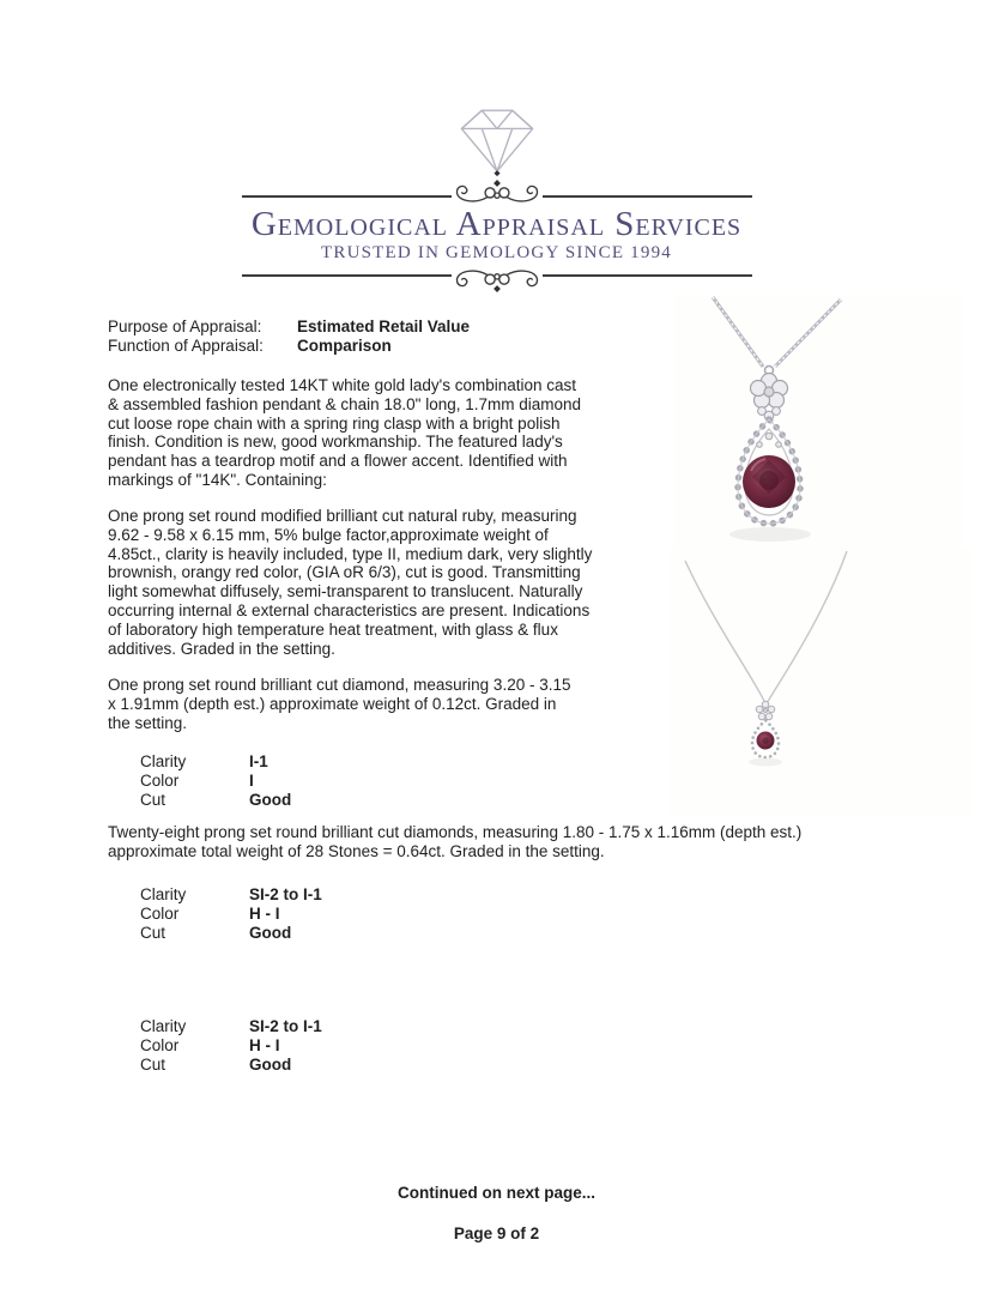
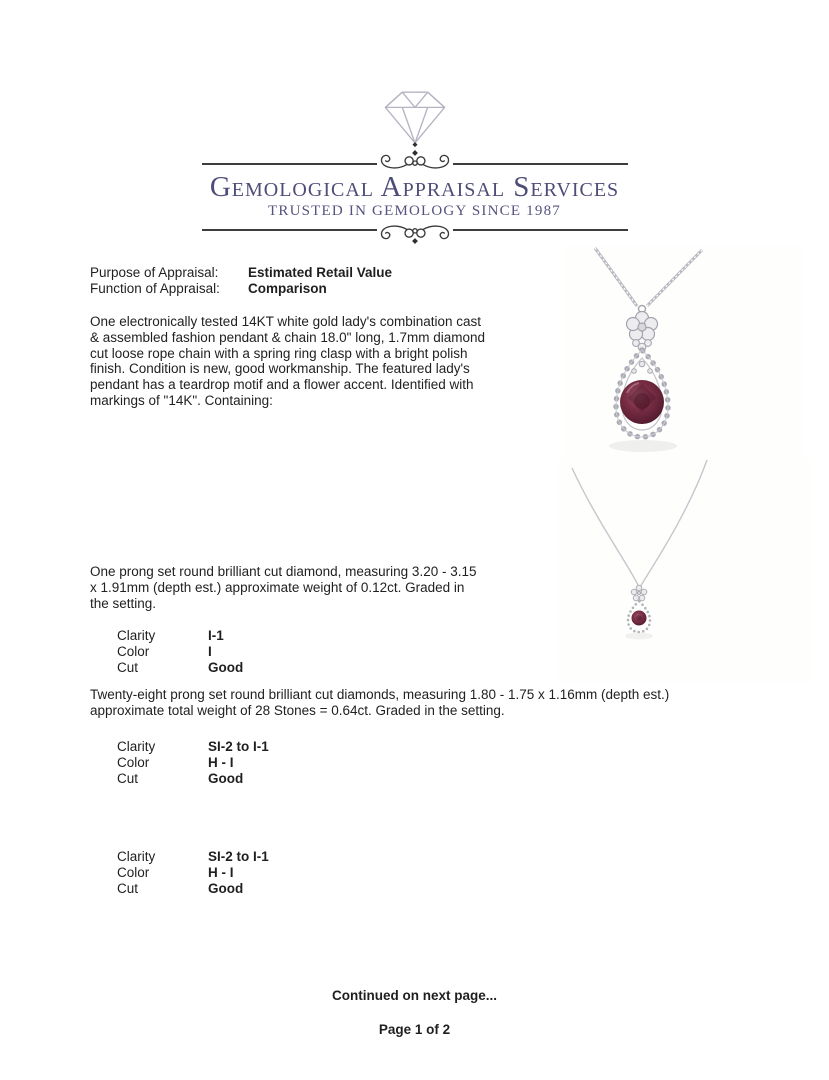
  Gemological Appraisal Services
- TRUSTED IN GEMOLOGY SINCE 1994
+ TRUSTED IN GEMOLOGY SINCE 1987
  Purpose of Appraisal:
  Estimated Retail Value
  Function of Appraisal:
  Comparison
  One electronically tested 14KT white gold lady's combination cast
  & assembled fashion pendant & chain 18.0" long, 1.7mm diamond
  cut loose rope chain with a spring ring clasp with a bright polish
  finish. Condition is new, good workmanship. The featured lady's
  pendant has a teardrop motif and a flower accent. Identified with
  markings of "14K". Containing:
- One prong set round modified brilliant cut natural ruby, measuring
- 9.62 - 9.58 x 6.15 mm, 5% bulge factor,approximate weight of
- 4.85ct., clarity is heavily included, type II, medium dark, very slightly
- brownish, orangy red color, (GIA oR 6/3), cut is good. Transmitting
- light somewhat diffusely, semi-transparent to translucent. Naturally
- occurring internal & external characteristics are present. Indications
- of laboratory high temperature heat treatment, with glass & flux
- additives. Graded in the setting.
  One prong set round brilliant cut diamond, measuring 3.20 - 3.15
  x 1.91mm (depth est.) approximate weight of 0.12ct. Graded in
  the setting.
  Clarity
  I-1
  Color
  I
  Cut
  Good
  Twenty-eight prong set round brilliant cut diamonds, measuring 1.80 - 1.75 x 1.16mm (depth est.)
  approximate total weight of 28 Stones = 0.64ct. Graded in the setting.
  Clarity
  SI-2 to I-1
  Color
  H - I
  Cut
  Good
  Clarity
  SI-2 to I-1
  Color
  H - I
  Cut
  Good
  Continued on next page...
- Page 9 of 2
+ Page 1 of 2
